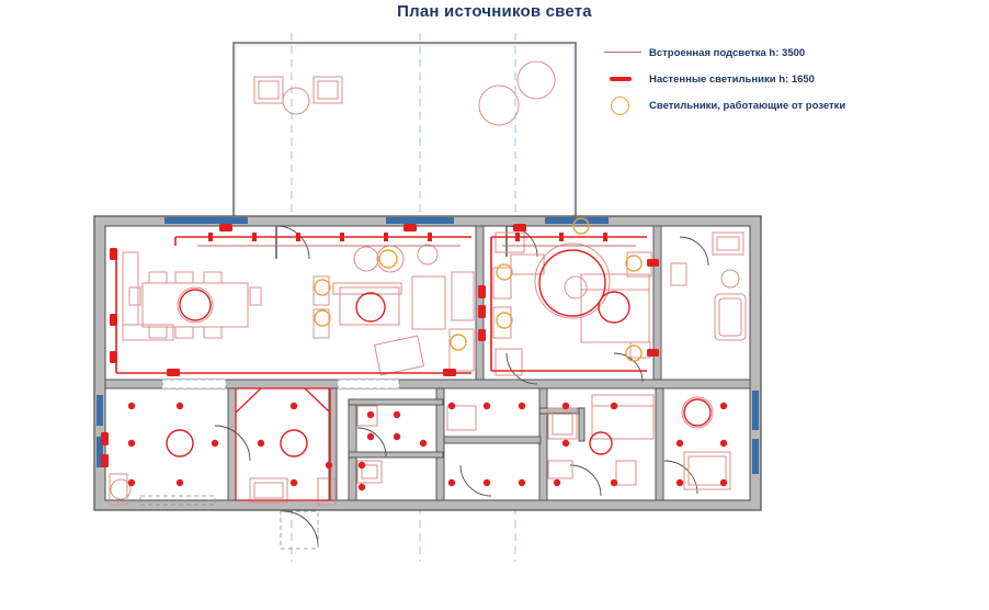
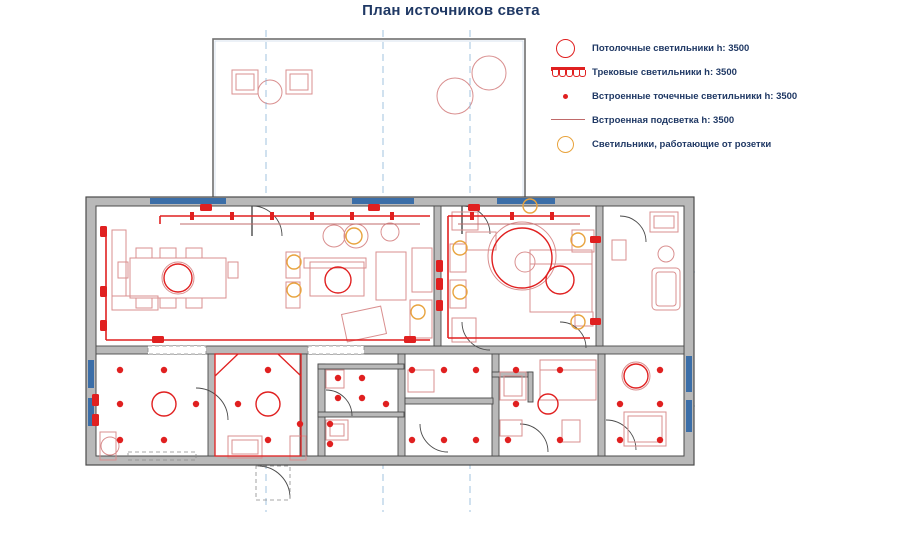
  План источников света
+ Потолочные светильники h: 3500
+ Трековые светильники h: 3500
+ Встроенные точечные светильники h: 3500
  Встроенная подсветка h: 3500
- Настенные светильники h: 1650
  Светильники, работающие от розетки
